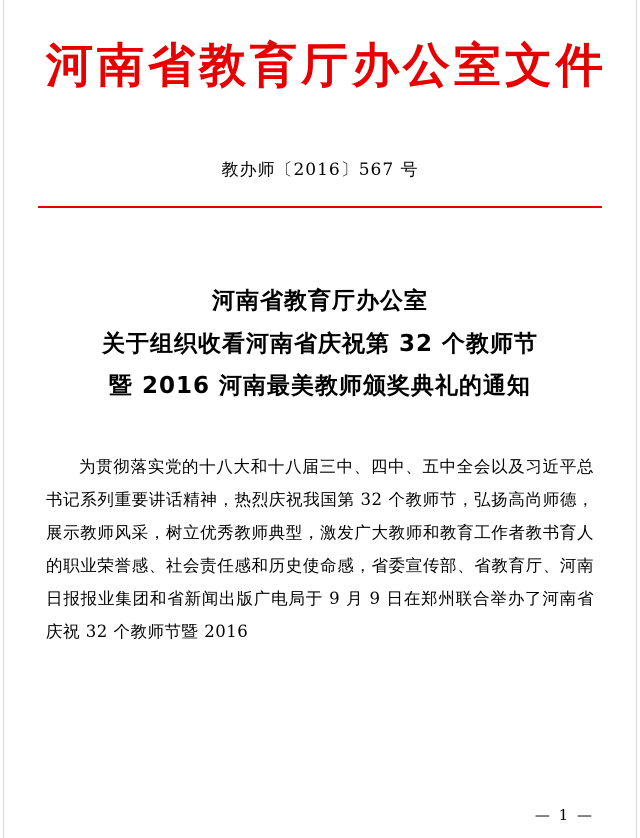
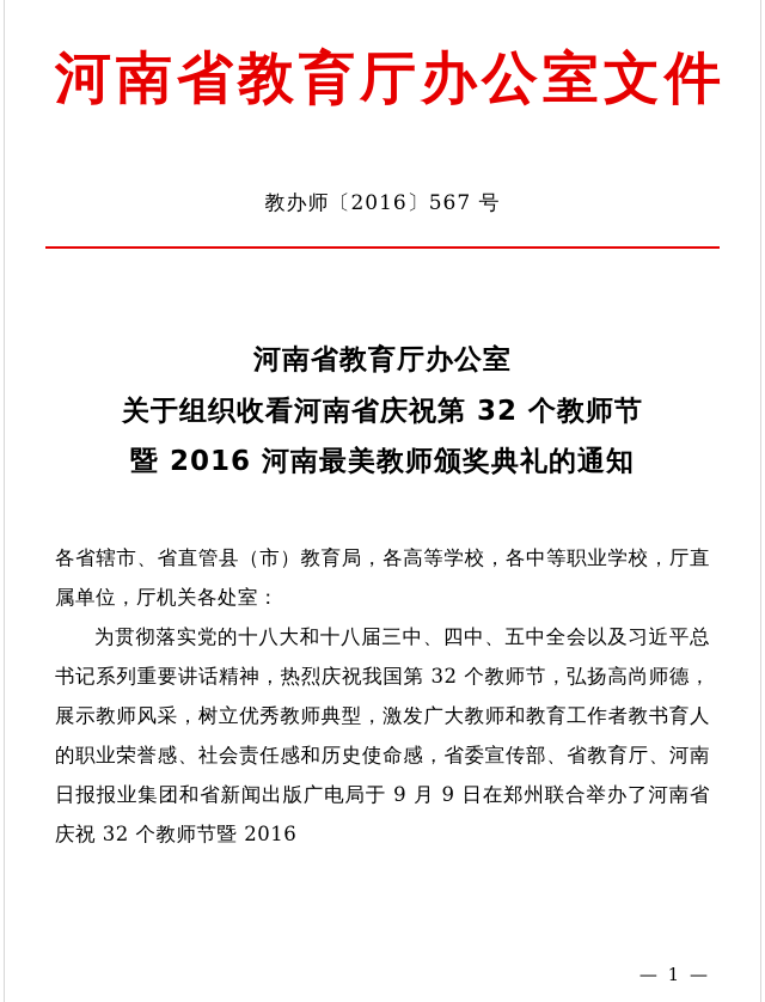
  河南省教育厅办公室文件
  教办师〔2016〕567 号
  河南省教育厅办公室
  关于组织收看河南省庆祝第 32 个教师节
  暨 2016 河南最美教师颁奖典礼的通知
+ 各省辖市、省直管县（市）教育局，各高等学校，各中等职业学校，厅直属单位，厅机关各处室：
  为贯彻落实党的十八大和十八届三中、四中、五中全会以及习近平总书记系列重要讲话精神，热烈庆祝我国第 32 个教师节，弘扬高尚师德，展示教师风采，树立优秀教师典型，激发广大教师和教育工作者教书育人的职业荣誉感、社会责任感和历史使命感，省委宣传部、省教育厅、河南日报报业集团和省新闻出版广电局于 9 月 9 日在郑州联合举办了河南省庆祝 32 个教师节暨 2016
  — 1 —
